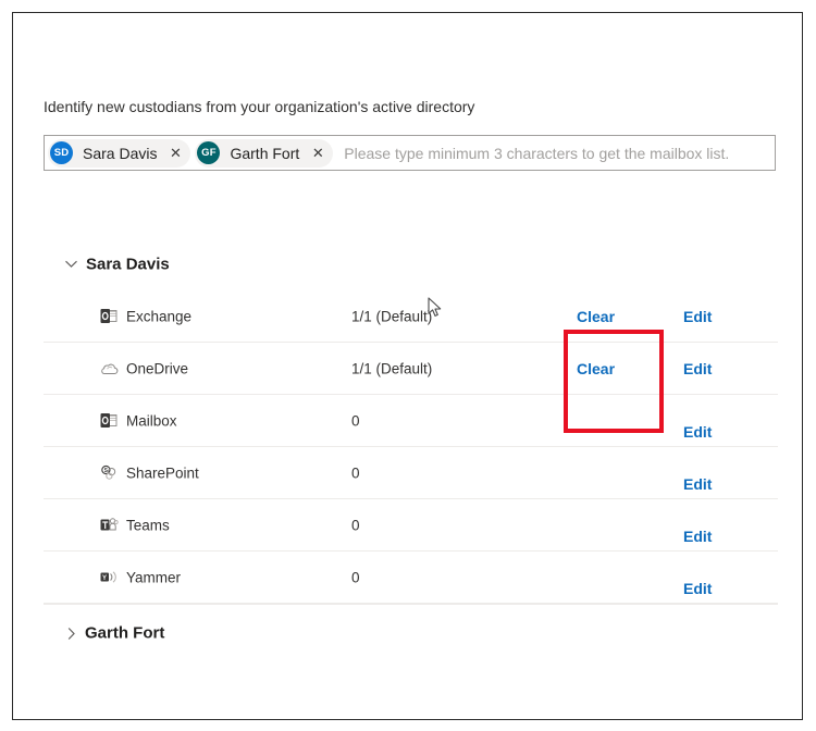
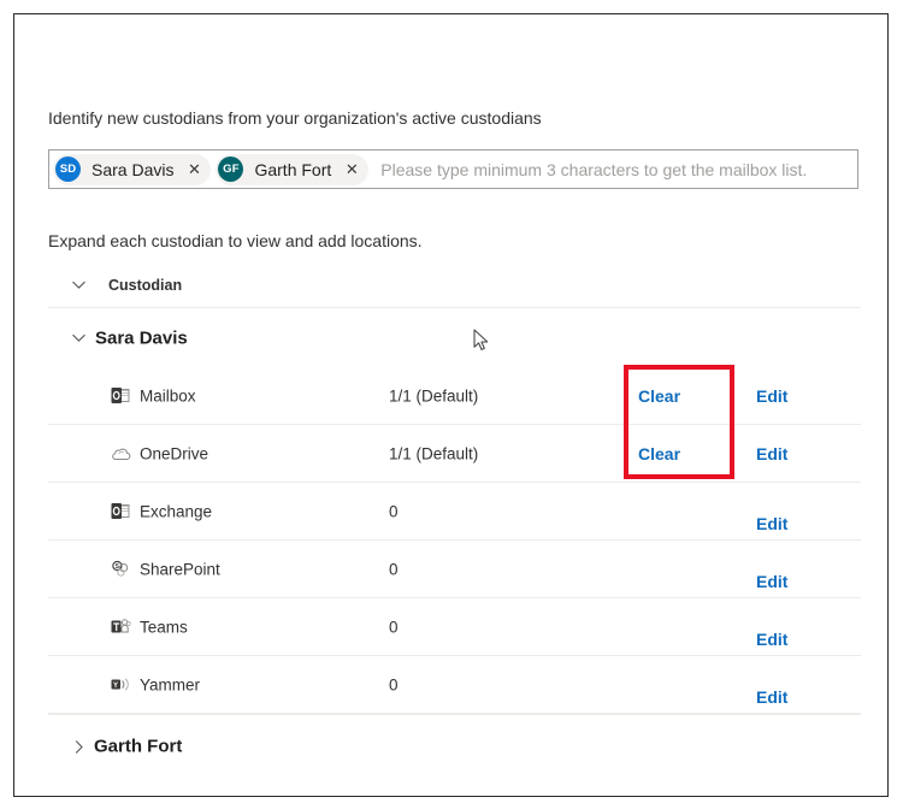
- Identify new custodians from your organization's active directory
+ Identify new custodians from your organization's active custodians
  SD
  Sara Davis
  ✕
  GF
  Garth Fort
  ✕
  Please type minimum 3 characters to get the mailbox list.
+ Expand each custodian to view and add locations.
+ Custodian
  Sara Davis
- Exchange
+ Mailbox
  1/1 (Default)
  Clear
  Edit
  OneDrive
  1/1 (Default)
  Clear
  Edit
- Mailbox
+ Exchange
  0
  Edit
  SharePoint
  0
  Edit
  Teams
  0
  Edit
  Yammer
  0
  Edit
  Garth Fort
